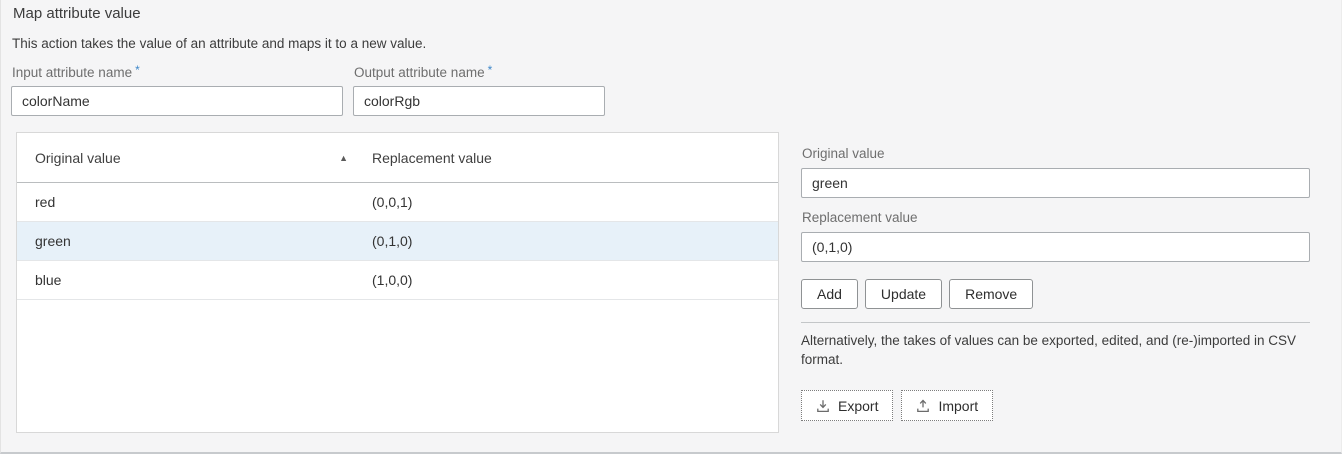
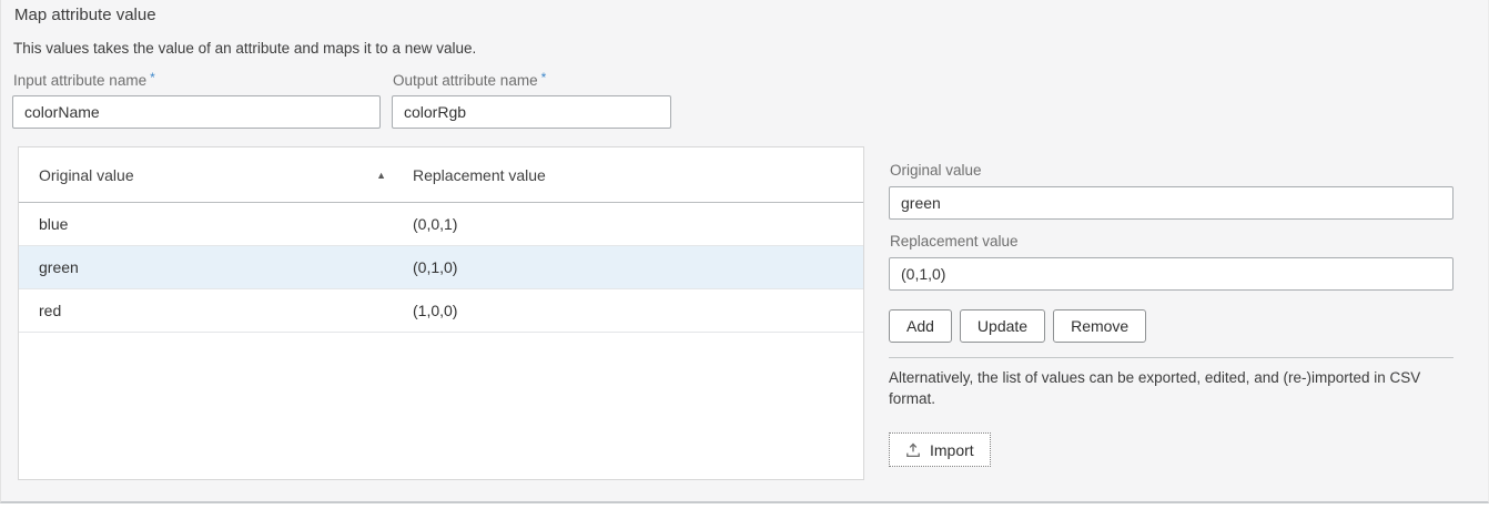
  Map attribute value
- This action takes the value of an attribute and maps it to a new value.
+ This values takes the value of an attribute and maps it to a new value.
  Input attribute name *
  Output attribute name *
  colorName
  colorRgb
  Original value
  ▲
  Replacement value
- red
+ blue
  (0,0,1)
  green
  (0,1,0)
- blue
+ red
  (1,0,0)
  Original value
  green
  Replacement value
  (0,1,0)
  Add
  Update
  Remove
- Alternatively, the takes of values can be exported, edited, and (re-)imported in CSV format.
+ Alternatively, the list of values can be exported, edited, and (re-)imported in CSV format.
- Export
  Import
